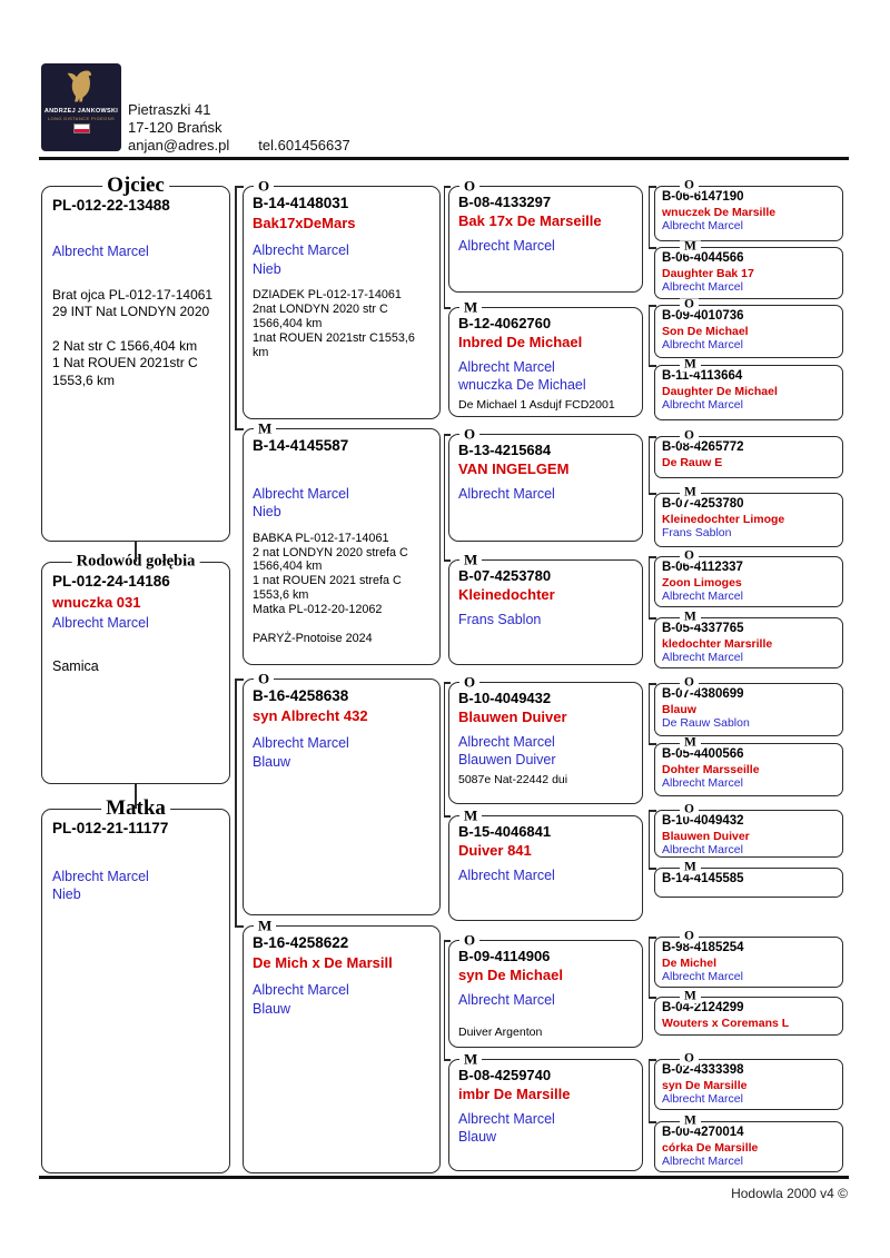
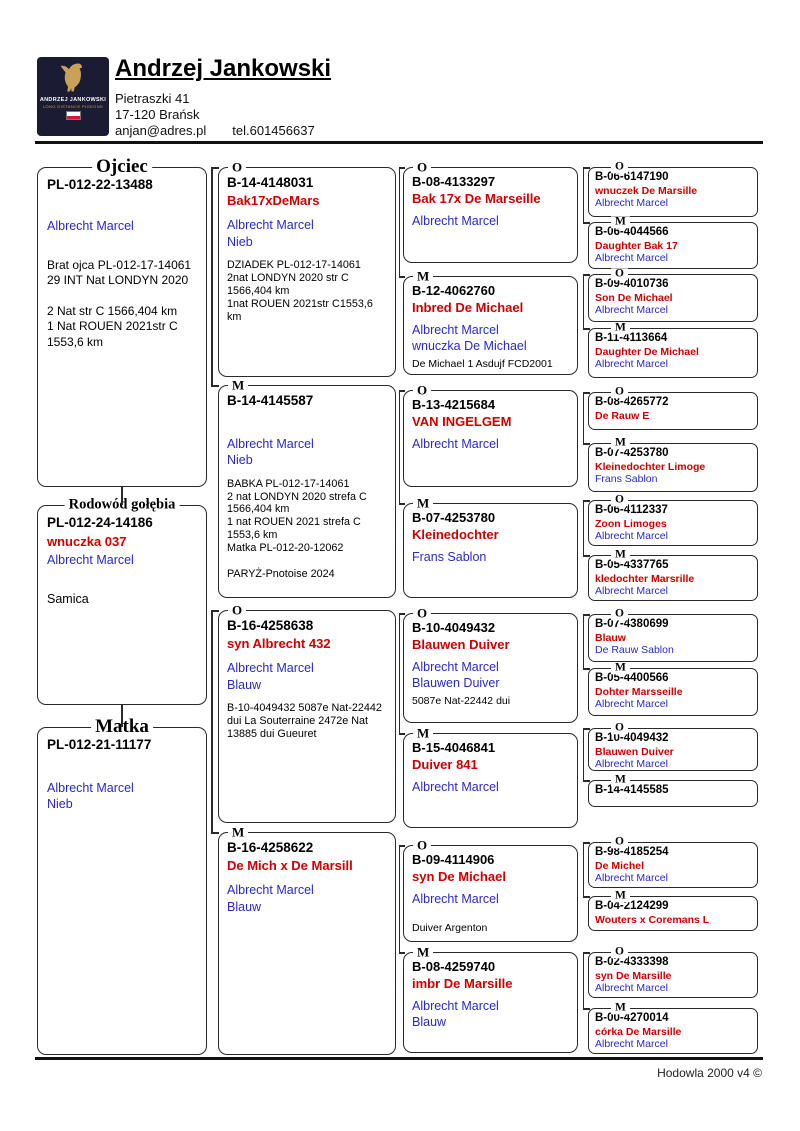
+ Andrzej Jankowski
  Pietraszki 41
  17-120 Brańsk
  anjan@adres.pl tel.601456637
  Ojciec
  PL-012-22-13488
  Albrecht Marcel
  Brat ojca PL-012-17-14061
  29 INT Nat LONDYN 2020
  2 Nat str C 1566,404 km
  1 Nat ROUEN 2021str C
  1553,6 km
  Rodowód gołębia
  PL-012-24-14186
- wnuczka 031
+ wnuczka 037
  Albrecht Marcel
  Samica
  Matka
  PL-012-21-11177
  Albrecht Marcel
  Nieb
  O
  B-14-4148031
  Bak17xDeMars
  Albrecht Marcel
  Nieb
  DZIADEK PL-012-17-14061
  2nat LONDYN 2020 str C
  1566,404 km
  1nat ROUEN 2021str C1553,6
  km
  M
  B-14-4145587
  Albrecht Marcel
  Nieb
  BABKA PL-012-17-14061
  2 nat LONDYN 2020 strefa C
  1566,404 km
  1 nat ROUEN 2021 strefa C
  1553,6 km
  Matka PL-012-20-12062
  PARYŻ-Pnotoise 2024
  O
  B-16-4258638
  syn Albrecht 432
  Albrecht Marcel
  Blauw
+ B-10-4049432 5087e Nat-22442 dui La Souterraine 2472e Nat 13885 dui Gueuret
  M
  B-16-4258622
  De Mich x De Marsill
  Albrecht Marcel
  Blauw
  O
  B-08-4133297
  Bak 17x De Marseille
  Albrecht Marcel
  M
  B-12-4062760
  Inbred De Michael
  Albrecht Marcel
  wnuczka De Michael
  De Michael 1 Asdujf FCD2001
  O
  B-13-4215684
  VAN INGELGEM
  Albrecht Marcel
  M
  B-07-4253780
  Kleinedochter
  Frans Sablon
  O
  B-10-4049432
  Blauwen Duiver
  Albrecht Marcel
  Blauwen Duiver
  5087e Nat-22442 dui
  M
  B-15-4046841
  Duiver 841
  Albrecht Marcel
  O
  B-09-4114906
  syn De Michael
  Albrecht Marcel
  Duiver Argenton
  M
  B-08-4259740
  imbr De Marsille
  Albrecht Marcel
  Blauw
  O
  B-06-6147190
  wnuczek De Marsille
  Albrecht Marcel
  M
  B-06-4044566
  Daughter Bak 17
  Albrecht Marcel
  O
  B-09-4010736
  Son De Michael
  Albrecht Marcel
  M
  B-11-4113664
  Daughter De Michael
  Albrecht Marcel
  O
  B-08-4265772
  De Rauw E
  M
  B-07-4253780
  Kleinedochter Limoge
  Frans Sablon
  O
  B-06-4112337
  Zoon Limoges
  Albrecht Marcel
  M
  B-05-4337765
  kledochter Marsrille
  Albrecht Marcel
  O
  B-07-4380699
  Blauw
  De Rauw Sablon
  M
  B-05-4400566
  Dohter Marsseille
  Albrecht Marcel
  O
  B-10-4049432
  Blauwen Duiver
  Albrecht Marcel
  M
  B-14-4145585
  O
  B-98-4185254
  De Michel
  Albrecht Marcel
  M
  B-04-2124299
  Wouters x Coremans L
  O
  B-02-4333398
  syn De Marsille
  Albrecht Marcel
  M
  B-00-4270014
  córka De Marsille
  Albrecht Marcel
  Hodowla 2000 v4 ©
